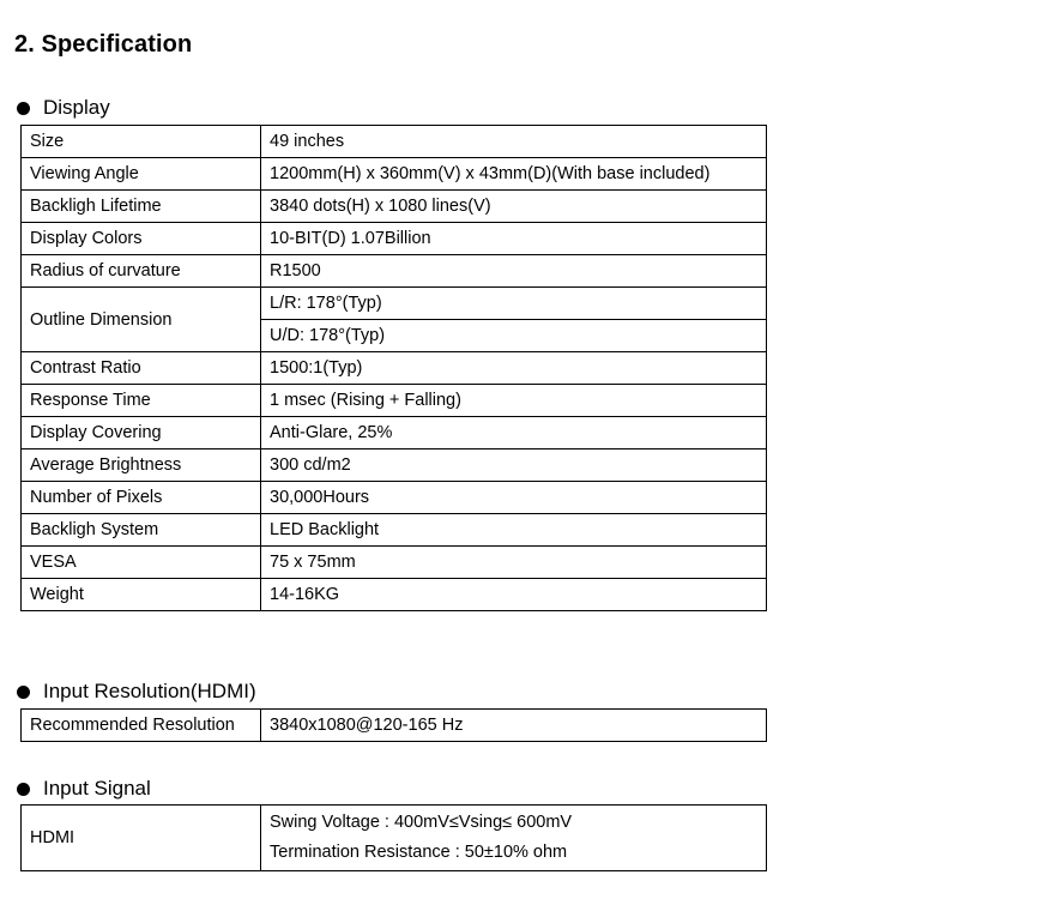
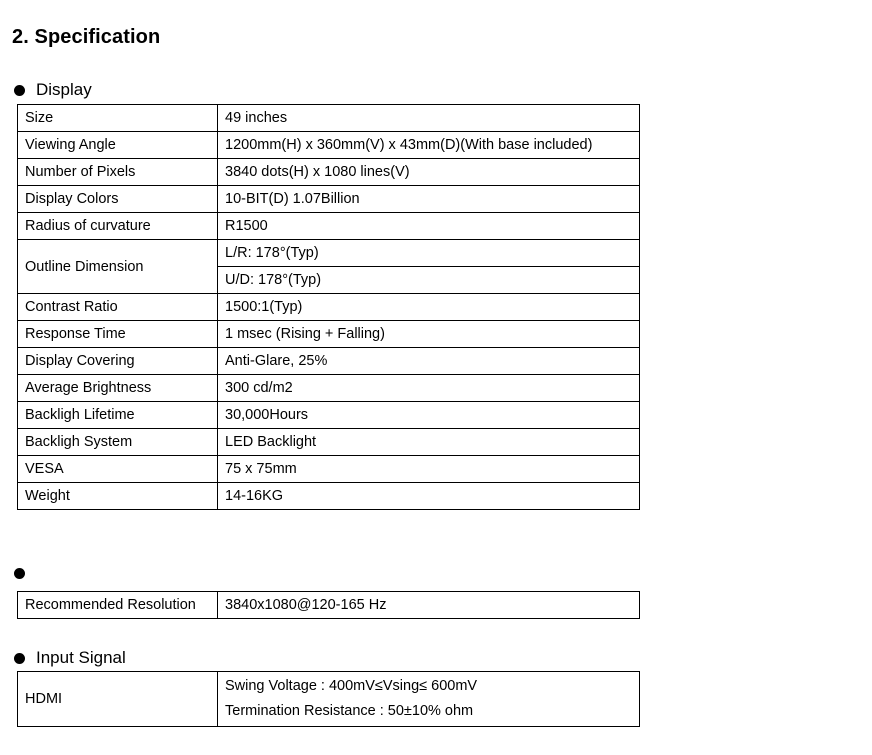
  2. Specification
  Display
  Size	49 inches
  Viewing Angle	1200mm(H) x 360mm(V) x 43mm(D)(With base included)
- Backligh Lifetime	3840 dots(H) x 1080 lines(V)
+ Number of Pixels	3840 dots(H) x 1080 lines(V)
  Display Colors	10-BIT(D) 1.07Billion
  Radius of curvature	R1500
  Outline Dimension	L/R: 178°(Typ)
  U/D: 178°(Typ)
  Contrast Ratio	1500:1(Typ)
  Response Time	1 msec (Rising + Falling)
  Display Covering	Anti-Glare, 25%
  Average Brightness	300 cd/m2
- Number of Pixels	30,000Hours
+ Backligh Lifetime	30,000Hours
  Backligh System	LED Backlight
  VESA	75 x 75mm
  Weight	14-16KG
- Input Resolution(HDMI)
  Recommended Resolution	3840x1080@120-165 Hz
  Input Signal
  HDMI	Swing Voltage : 400mV≤Vsing≤ 600mV Termination Resistance : 50±10% ohm
